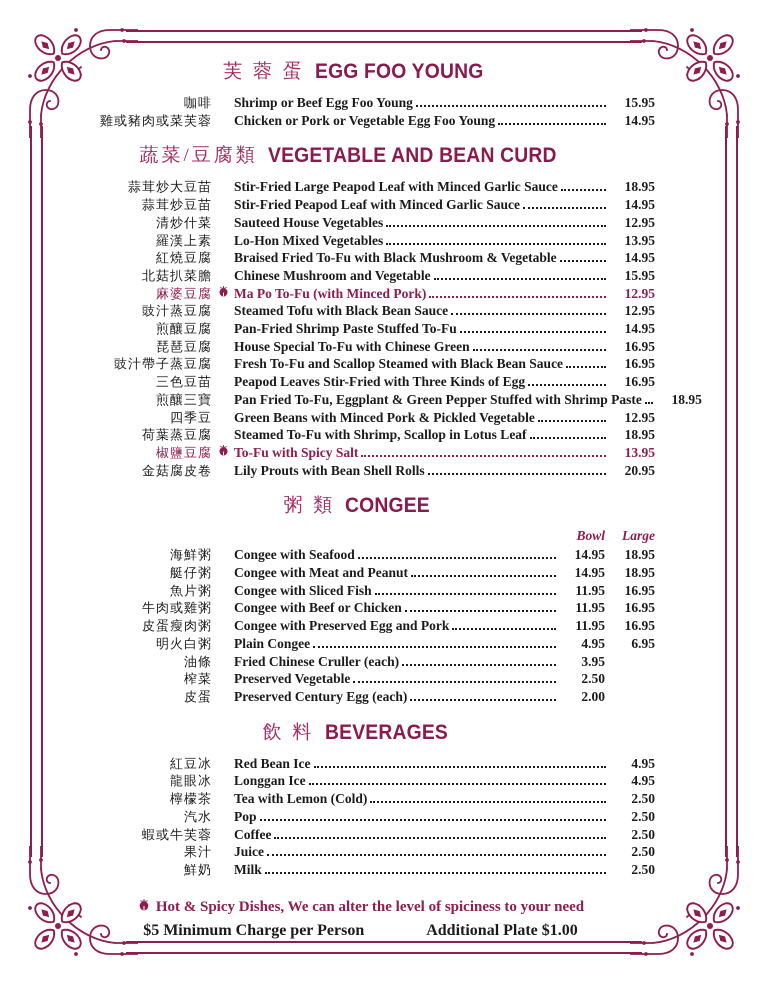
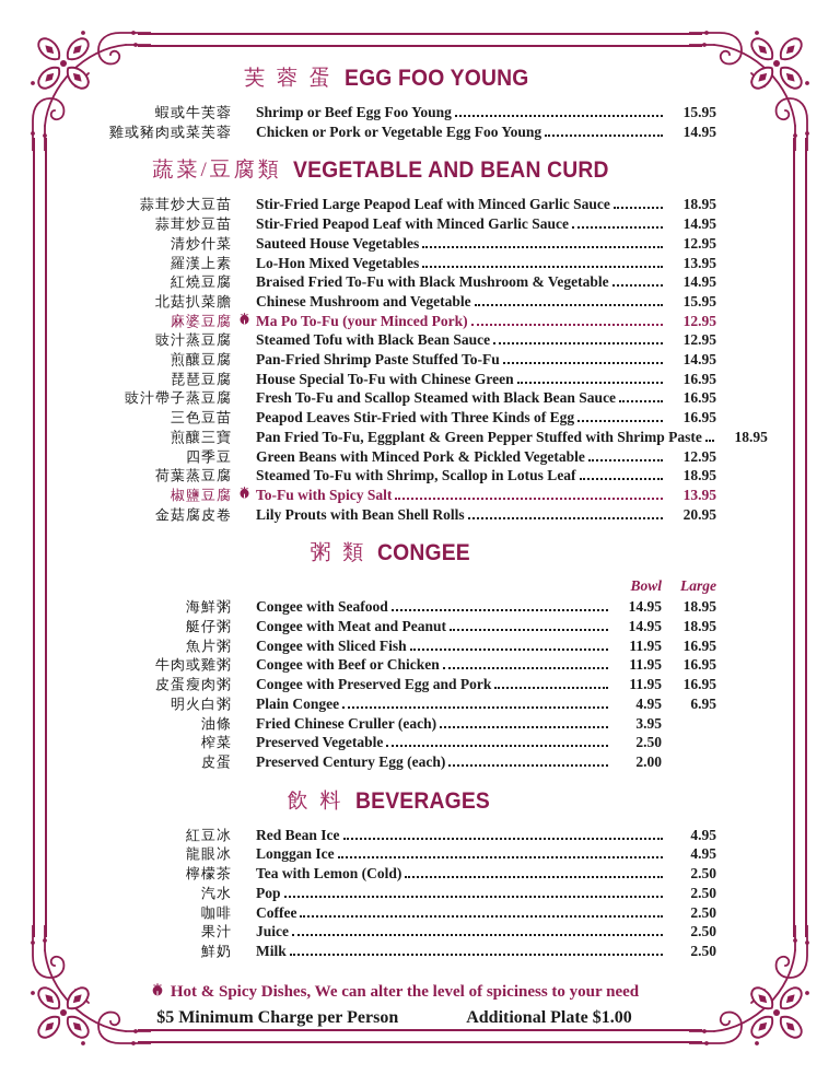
  芙 蓉 蛋 EGG FOO YOUNG
- 咖啡
+ 蝦或牛芙蓉
  Shrimp or Beef Egg Foo Young
  15.95
  雞或豬肉或菜芙蓉
  Chicken or Pork or Vegetable Egg Foo Young
  14.95
  蔬菜/豆腐類 VEGETABLE AND BEAN CURD
  蒜茸炒大豆苗
  Stir-Fried Large Peapod Leaf with Minced Garlic Sauce
  18.95
  蒜茸炒豆苗
  Stir-Fried Peapod Leaf with Minced Garlic Sauce
  14.95
  清炒什菜
  Sauteed House Vegetables
  12.95
  羅漢上素
  Lo-Hon Mixed Vegetables
  13.95
  紅燒豆腐
  Braised Fried To-Fu with Black Mushroom & Vegetable
  14.95
  北菇扒菜膽
  Chinese Mushroom and Vegetable
  15.95
  麻婆豆腐
- Ma Po To-Fu (with Minced Pork)
+ Ma Po To-Fu (your Minced Pork)
  12.95
  豉汁蒸豆腐
  Steamed Tofu with Black Bean Sauce
  12.95
  煎釀豆腐
  Pan-Fried Shrimp Paste Stuffed To-Fu
  14.95
  琵琶豆腐
  House Special To-Fu with Chinese Green
  16.95
  豉汁帶子蒸豆腐
  Fresh To-Fu and Scallop Steamed with Black Bean Sauce
  16.95
  三色豆苗
  Peapod Leaves Stir-Fried with Three Kinds of Egg
  16.95
  煎釀三寶
  Pan Fried To-Fu, Eggplant & Green Pepper Stuffed with Shrimp Paste
  18.95
  四季豆
  Green Beans with Minced Pork & Pickled Vegetable
  12.95
  荷葉蒸豆腐
  Steamed To-Fu with Shrimp, Scallop in Lotus Leaf
  18.95
  椒鹽豆腐
  To-Fu with Spicy Salt
  13.95
  金菇腐皮卷
  Lily Prouts with Bean Shell Rolls
  20.95
  粥 類 CONGEE
  Bowl
  Large
  海鮮粥
  Congee with Seafood
  14.95
  18.95
  艇仔粥
  Congee with Meat and Peanut
  14.95
  18.95
  魚片粥
  Congee with Sliced Fish
  11.95
  16.95
  牛肉或雞粥
  Congee with Beef or Chicken
  11.95
  16.95
  皮蛋瘦肉粥
  Congee with Preserved Egg and Pork
  11.95
  16.95
  明火白粥
  Plain Congee
  4.95
  6.95
  油條
  Fried Chinese Cruller (each)
  3.95
  榨菜
  Preserved Vegetable
  2.50
  皮蛋
  Preserved Century Egg (each)
  2.00
  飲 料 BEVERAGES
  紅豆冰
  Red Bean Ice
  4.95
  龍眼冰
  Longgan Ice
  4.95
  檸檬茶
  Tea with Lemon (Cold)
  2.50
  汽水
  Pop
  2.50
- 蝦或牛芙蓉
+ 咖啡
  Coffee
  2.50
  果汁
  Juice
  2.50
  鮮奶
  Milk
  2.50
  Hot & Spicy Dishes, We can alter the level of spiciness to your need
  $5 Minimum Charge per Person
  Additional Plate $1.00
